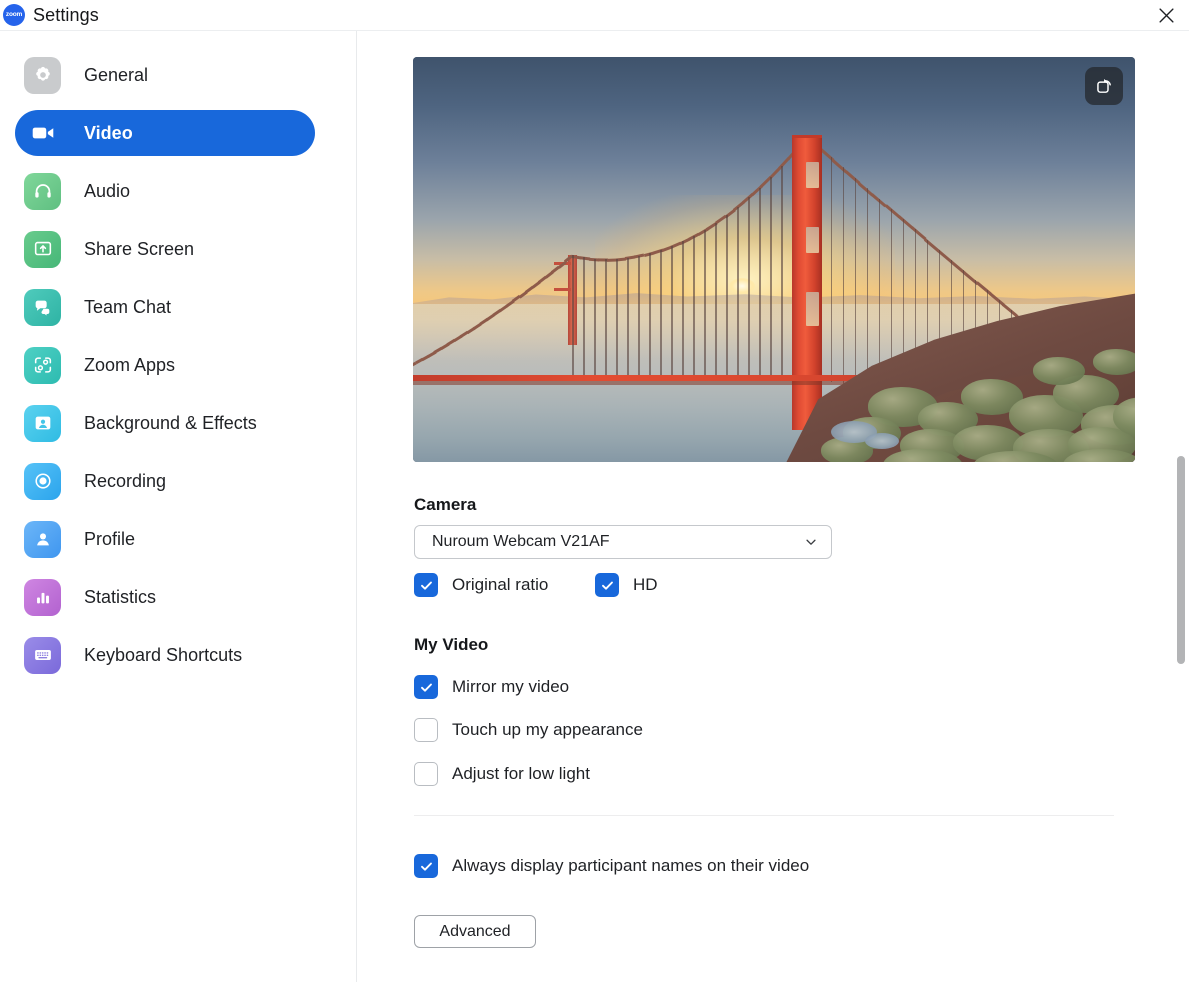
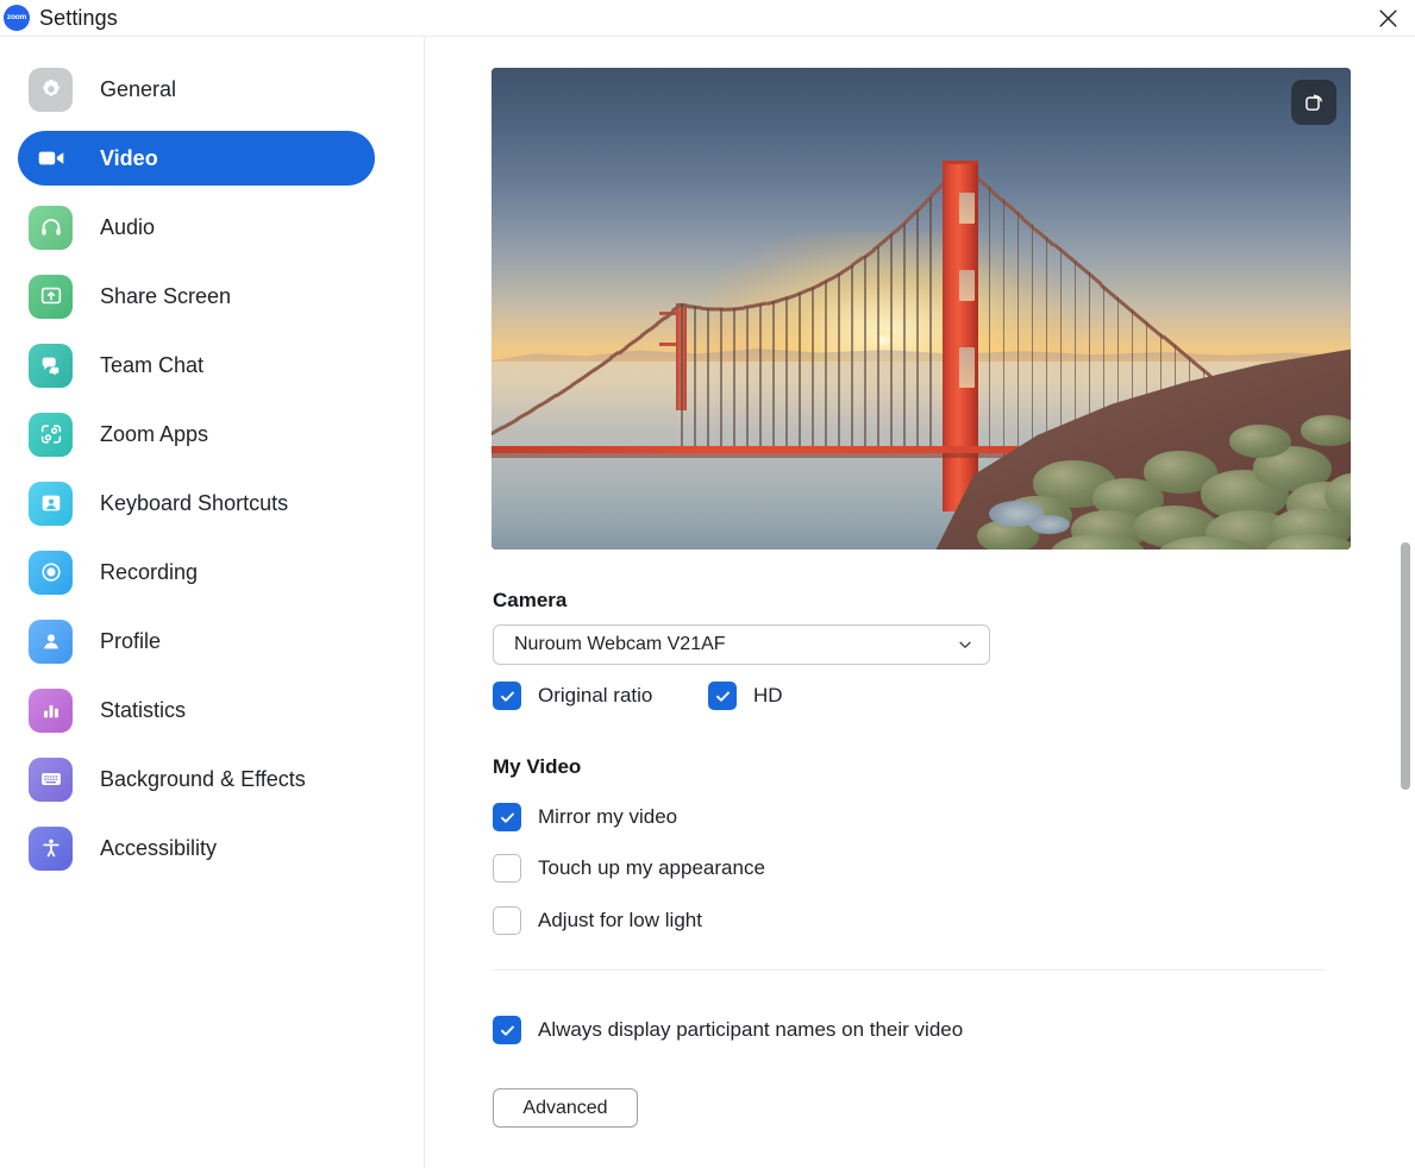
  Settings
  General
  Video
  Audio
  Share Screen
  Team Chat
  Zoom Apps
- Background & Effects
+ Keyboard Shortcuts
  Recording
  Profile
  Statistics
- Keyboard Shortcuts
+ Background & Effects
+ Accessibility
  Camera
  Nuroum Webcam V21AF
  Original ratio
  HD
  My Video
  Mirror my video
  Touch up my appearance
  Adjust for low light
  Always display participant names on their video
  Advanced
